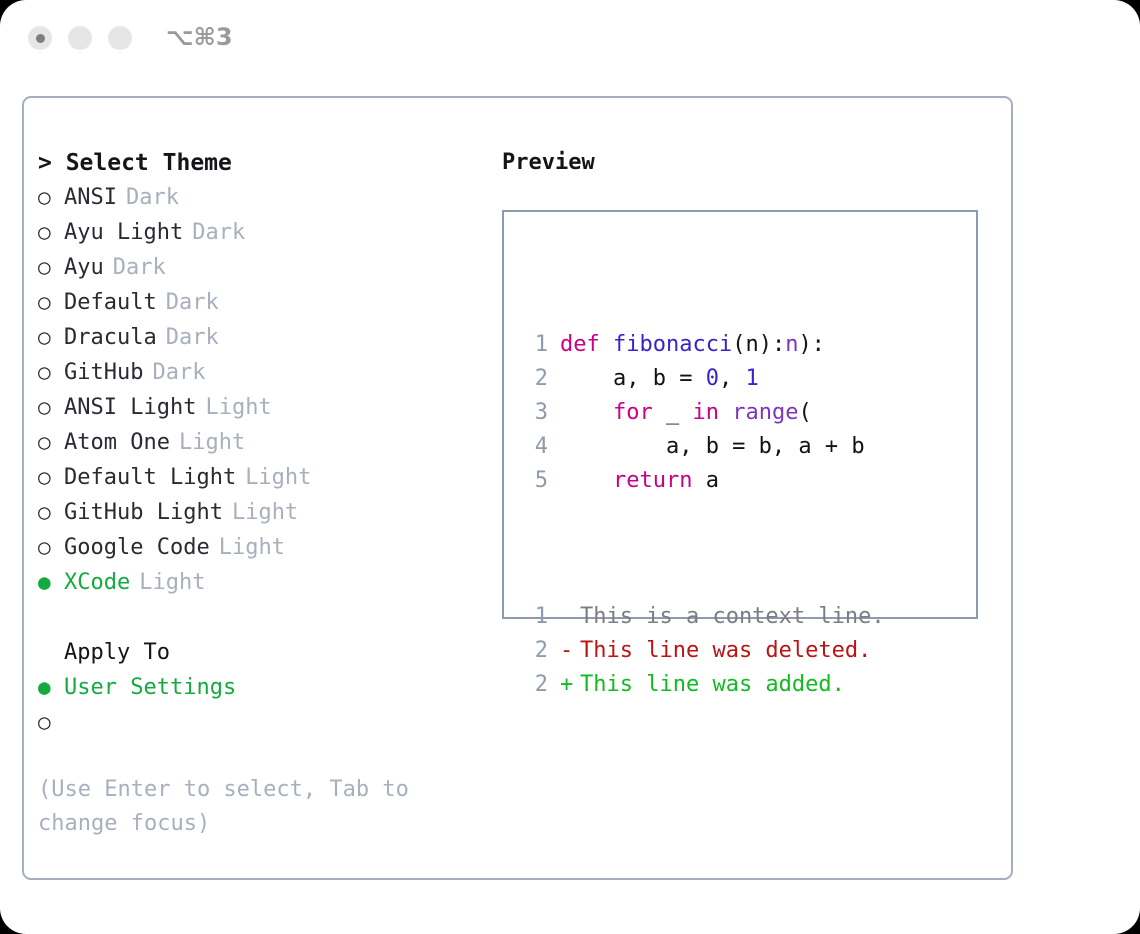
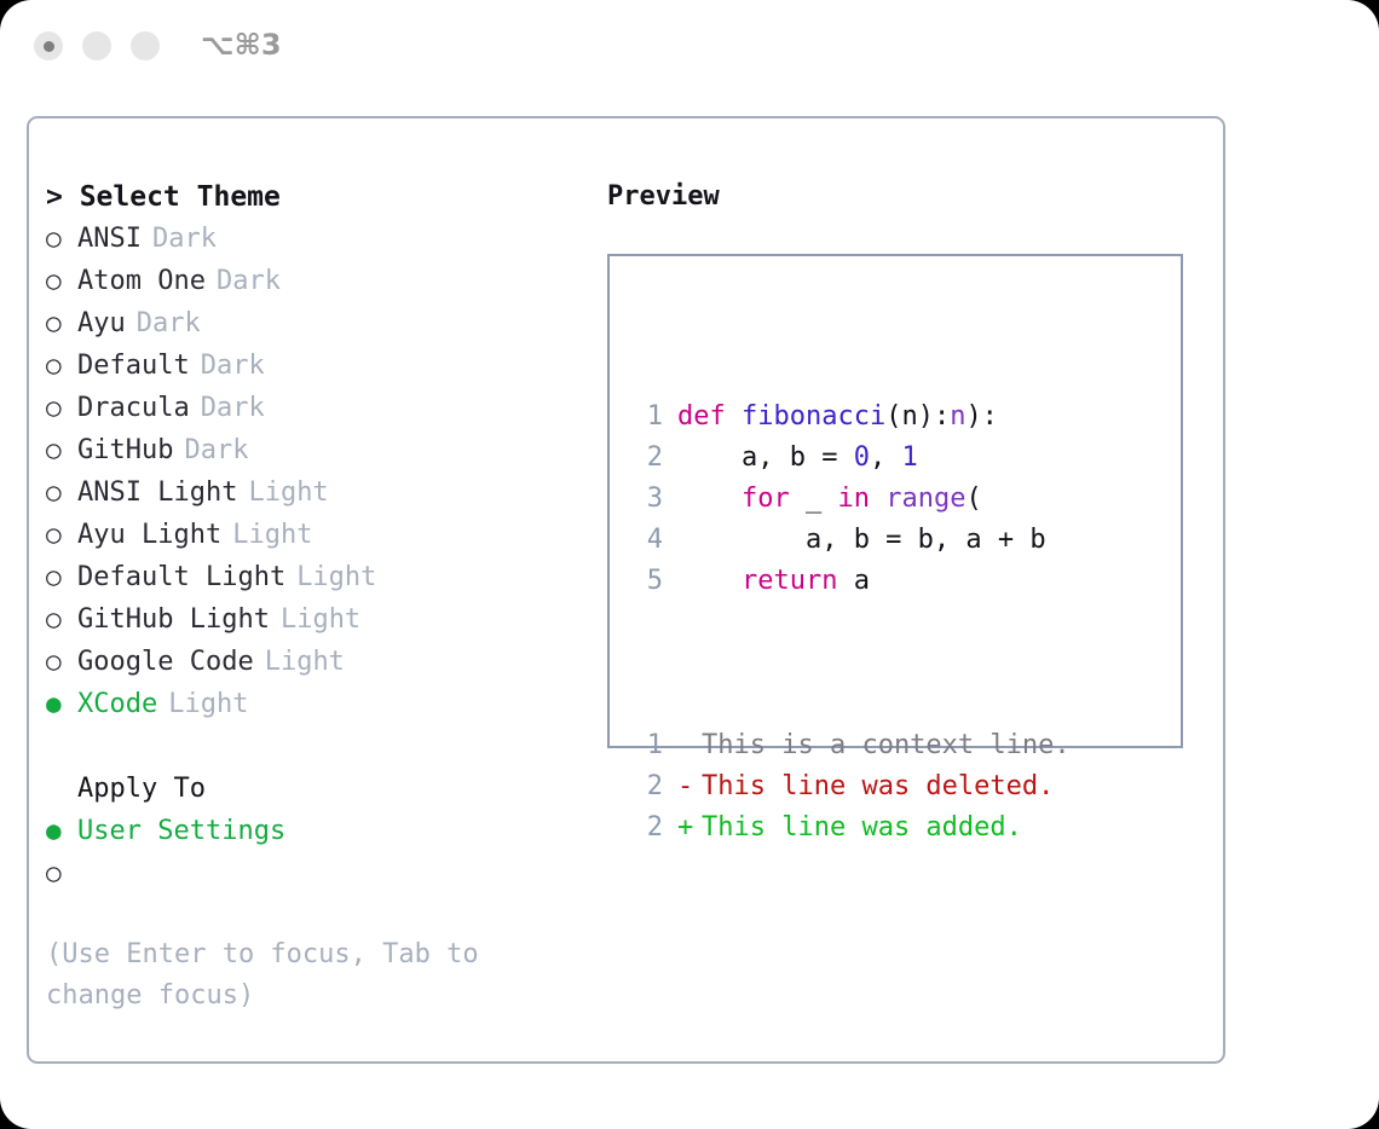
  ⌥⌘3
  > Select Theme
  ○
  ANSI
  Dark
  ○
- Ayu Light
+ Atom One
  Dark
  ○
  Ayu
  Dark
  ○
  Default
  Dark
  ○
  Dracula
  Dark
  ○
  GitHub
  Dark
  ○
  ANSI Light
  Light
  ○
- Atom One
+ Ayu Light
  Light
  ○
  Default Light
  Light
  ○
  GitHub Light
  Light
  ○
  Google Code
  Light
  ●
  XCode
  Light
  Apply To
  ●
  User Settings
  ○
- (Use Enter to select, Tab to change focus)
+ (Use Enter to focus, Tab to change focus)
  Preview
  1
  def fibonacci(n):n):
  2
  a, b = 0, 1
  3
  for _ in range(
  4
  a, b = b, a + b
  5
  return a
  1
  This is a context line.
  2
  - This line was deleted.
  2
  + This line was added.
